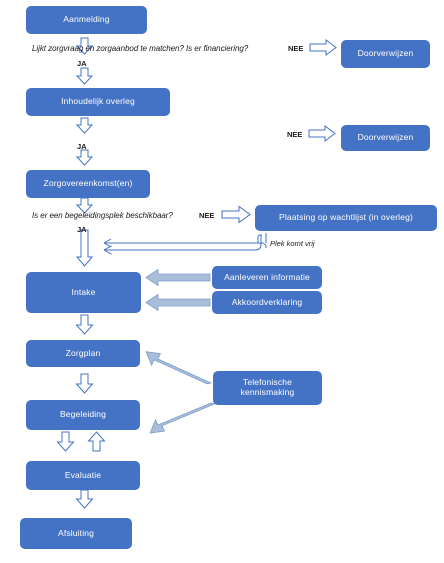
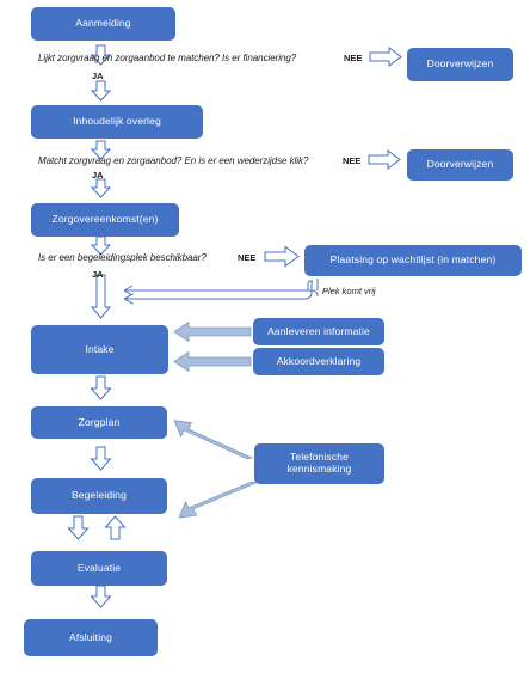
  Aanmelding
  Doorverwijzen
  Inhoudelijk overleg
  Doorverwijzen
  Zorgovereenkomst(en)
- Plaatsing op wachtlijst (in overleg)
+ Plaatsing op wachtlijst (in matchen)
  Intake
  Aanleveren informatie
  Akkoordverklaring
  Zorgplan
  Telefonische kennismaking
  Begeleiding
  Evaluatie
  Afsluiting
  Lijkt zorgvraag en zorgaanbod te matchen? Is er financiering?
  NEE
  JA
+ Matcht zorgvraag en zorgaanbod? En is er een wederzijdse klik?
  NEE
  JA
  Is er een begeleidingsplek beschikbaar?
  NEE
  JA
  Plek komt vrij
